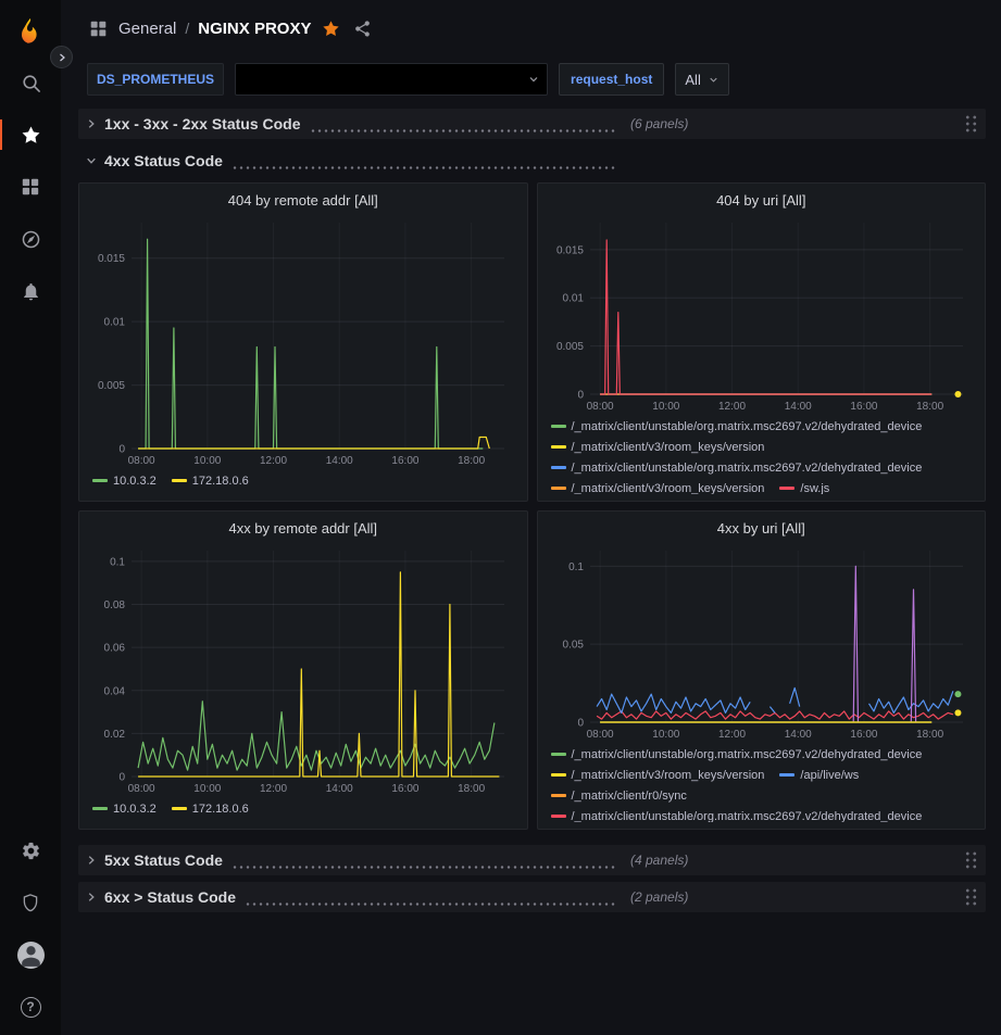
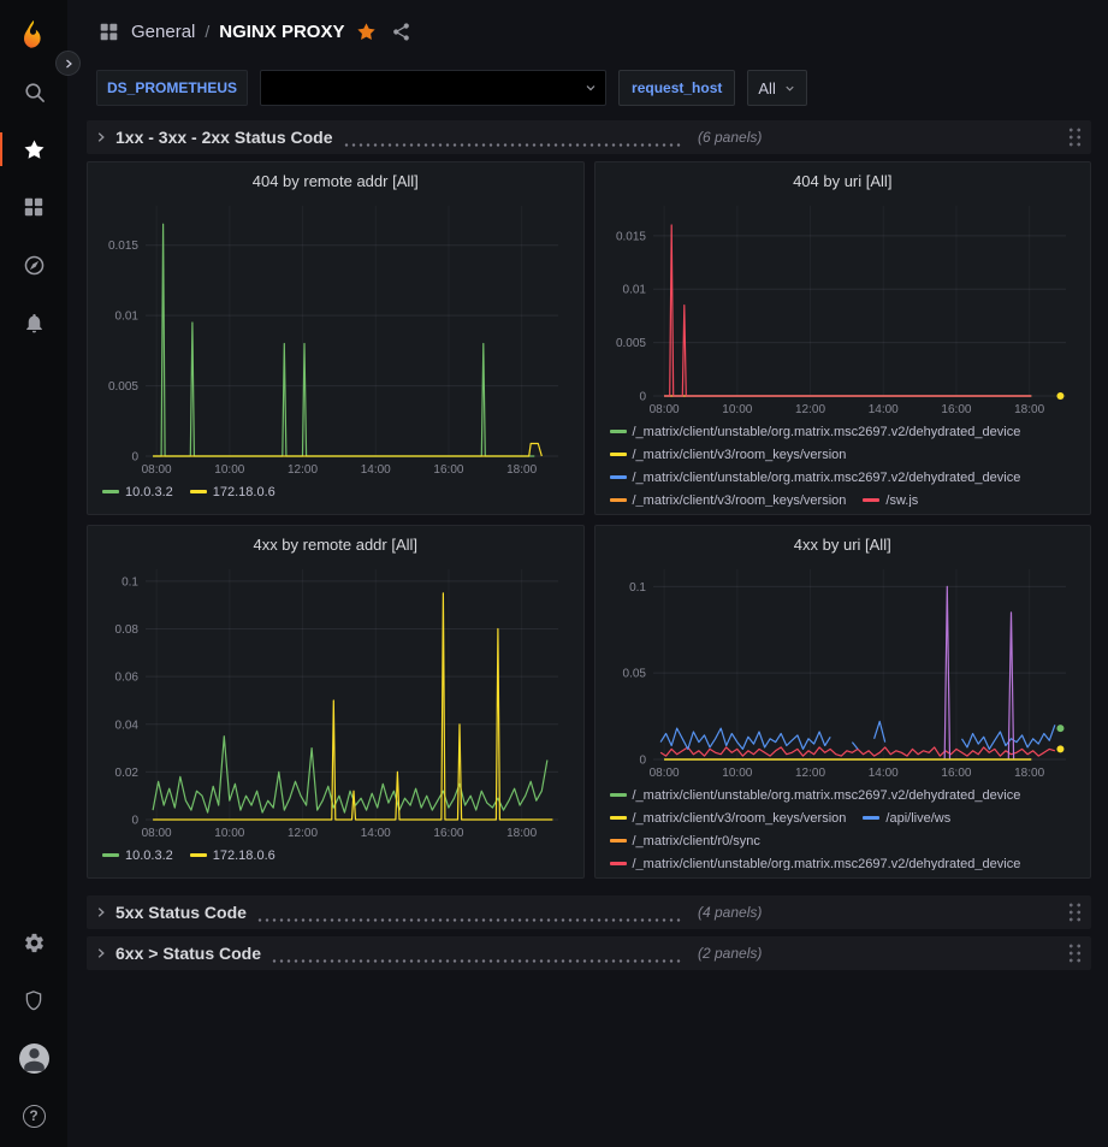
  ?
  General
  /
  NGINX PROXY
  DS_PROMETHEUS
  request_host
  All
  1xx - 3xx - 2xx Status Code
  (6 panels)
- 4xx Status Code
  404 by remote addr [All]
  0
  0.005
  0.01
  0.015
  08:00
  10:00
  12:00
  14:00
  16:00
  18:00
  10.0.3.2
  172.18.0.6
  404 by uri [All]
  0
  0.005
  0.01
  0.015
  08:00
  10:00
  12:00
  14:00
  16:00
  18:00
  /_matrix/client/unstable/org.matrix.msc2697.v2/dehydrated_device
  /_matrix/client/v3/room_keys/version
  /_matrix/client/unstable/org.matrix.msc2697.v2/dehydrated_device
  /_matrix/client/v3/room_keys/version
  /sw.js
  4xx by remote addr [All]
  0
  0.02
  0.04
  0.06
  0.08
  0.1
  08:00
  10:00
  12:00
  14:00
  16:00
  18:00
  10.0.3.2
  172.18.0.6
  4xx by uri [All]
  0
  0.05
  0.1
  08:00
  10:00
  12:00
  14:00
  16:00
  18:00
  /_matrix/client/unstable/org.matrix.msc2697.v2/dehydrated_device
  /_matrix/client/v3/room_keys/version
  /api/live/ws
  /_matrix/client/r0/sync
  /_matrix/client/unstable/org.matrix.msc2697.v2/dehydrated_device
  5xx Status Code
  (4 panels)
  6xx > Status Code
  (2 panels)
